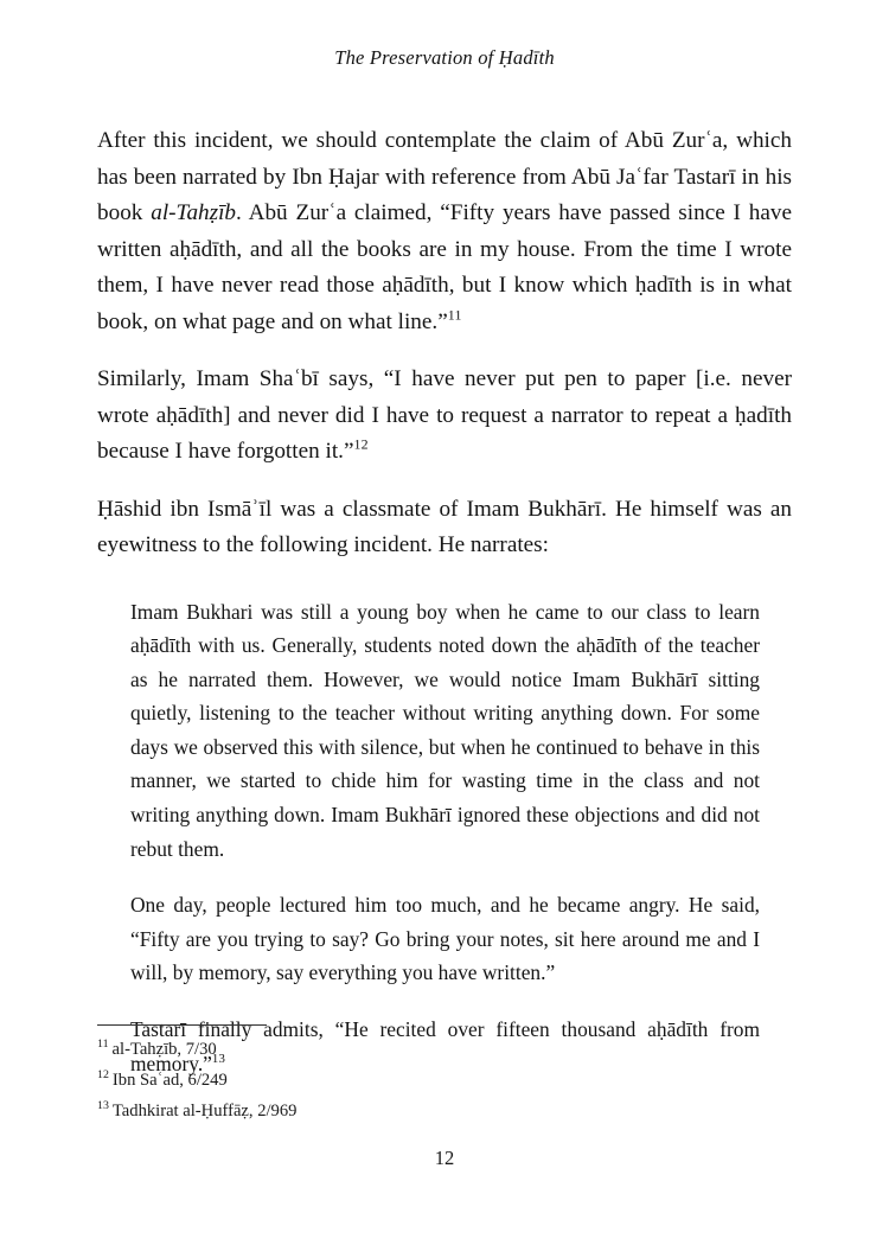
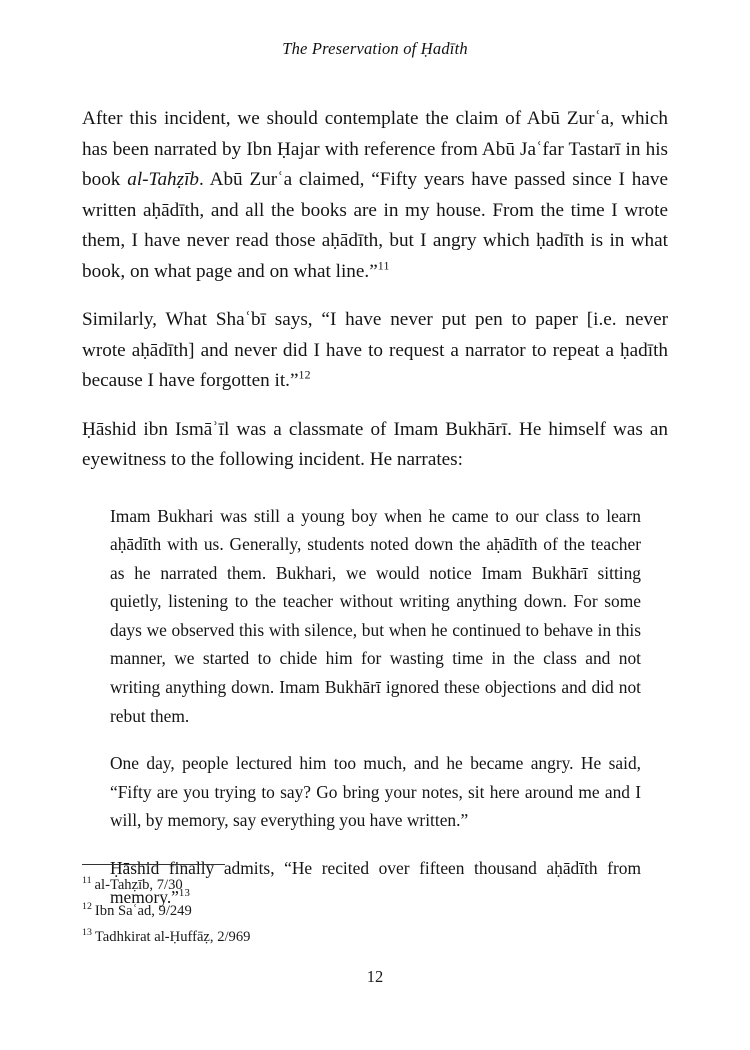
  The Preservation of Ḥadīth
- After this incident, we should contemplate the claim of Abū Zurʿa, which has been narrated by Ibn Ḥajar with reference from Abū Jaʿfar Tastarī in his book al-Tahẓīb. Abū Zurʿa claimed, “Fifty years have passed since I have written aḥādīth, and all the books are in my house. From the time I wrote them, I have never read those aḥādīth, but I know which ḥadīth is in what book, on what page and on what line.”11
+ After this incident, we should contemplate the claim of Abū Zurʿa, which has been narrated by Ibn Ḥajar with reference from Abū Jaʿfar Tastarī in his book al-Tahẓīb. Abū Zurʿa claimed, “Fifty years have passed since I have written aḥādīth, and all the books are in my house. From the time I wrote them, I have never read those aḥādīth, but I angry which ḥadīth is in what book, on what page and on what line.”11
- Similarly, Imam Shaʿbī says, “I have never put pen to paper [i.e. never wrote aḥādīth] and never did I have to request a narrator to repeat a ḥadīth because I have forgotten it.”12
+ Similarly, What Shaʿbī says, “I have never put pen to paper [i.e. never wrote aḥādīth] and never did I have to request a narrator to repeat a ḥadīth because I have forgotten it.”12
  Ḥāshid ibn Ismāʾīl was a classmate of Imam Bukhārī. He himself was an eyewitness to the following incident. He narrates:
- Imam Bukhari was still a young boy when he came to our class to learn aḥādīth with us. Generally, students noted down the aḥādīth of the teacher as he narrated them. However, we would notice Imam Bukhārī sitting quietly, listening to the teacher without writing anything down. For some days we observed this with silence, but when he continued to behave in this manner, we started to chide him for wasting time in the class and not writing anything down. Imam Bukhārī ignored these objections and did not rebut them.
+ Imam Bukhari was still a young boy when he came to our class to learn aḥādīth with us. Generally, students noted down the aḥādīth of the teacher as he narrated them. Bukhari, we would notice Imam Bukhārī sitting quietly, listening to the teacher without writing anything down. For some days we observed this with silence, but when he continued to behave in this manner, we started to chide him for wasting time in the class and not writing anything down. Imam Bukhārī ignored these objections and did not rebut them.
  One day, people lectured him too much, and he became angry. He said, “Fifty are you trying to say? Go bring your notes, sit here around me and I will, by memory, say everything you have written.”
- Tastarī finally admits, “He recited over fifteen thousand aḥādīth from memory.”13
+ Ḥāshid finally admits, “He recited over fifteen thousand aḥādīth from memory.”13
  11 al-Tahẓīb, 7/30
- 12 Ibn Saʿad, 6/249
+ 12 Ibn Saʿad, 9/249
  13 Tadhkirat al-Ḥuffāẓ, 2/969
  12
